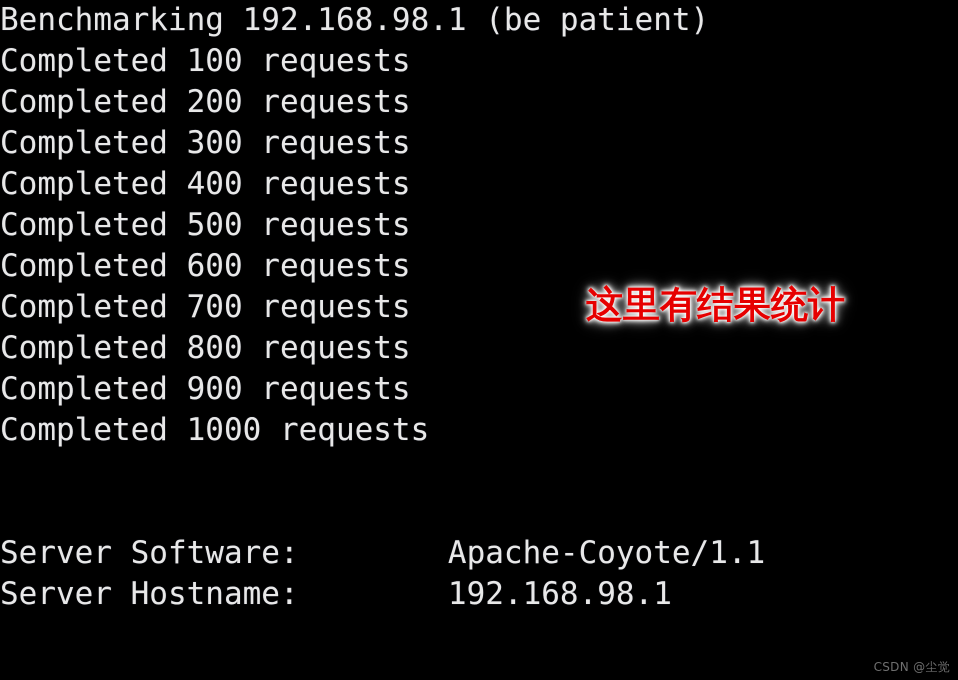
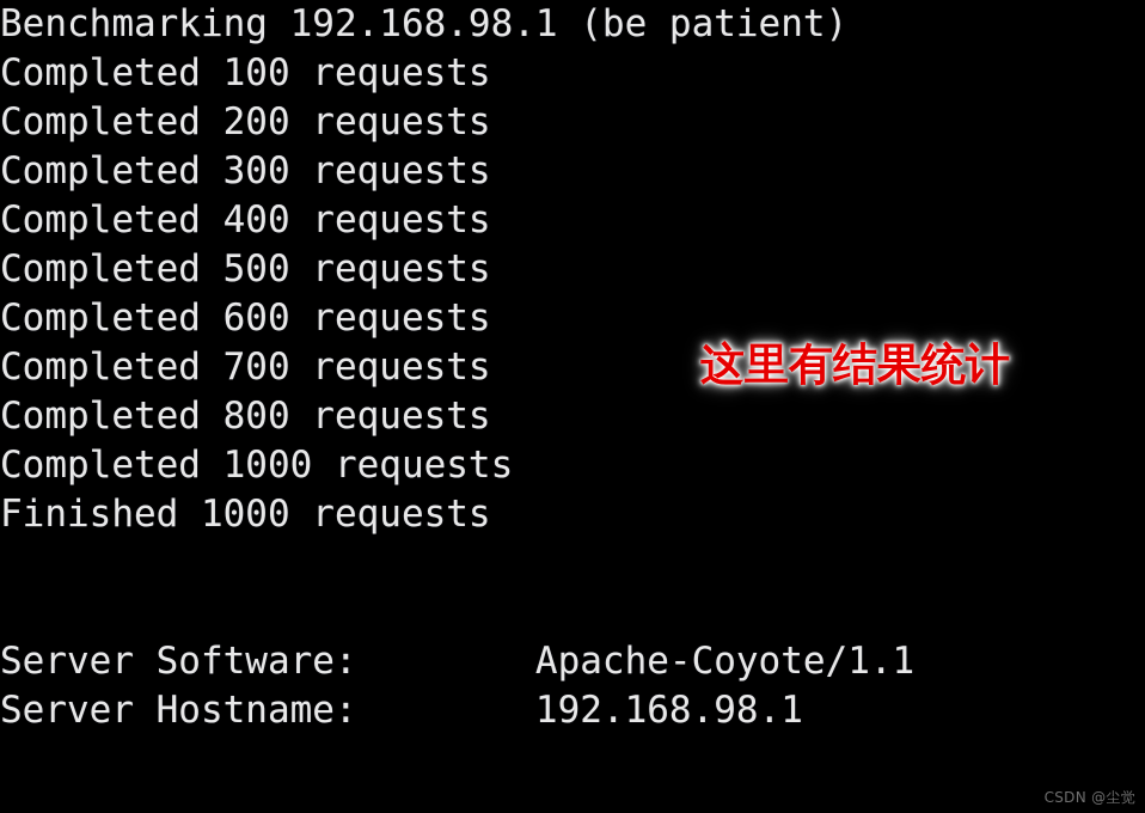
  Benchmarking 192.168.98.1 (be patient)
  Completed 100 requests
  Completed 200 requests
  Completed 300 requests
  Completed 400 requests
  Completed 500 requests
  Completed 600 requests
  Completed 700 requests
  Completed 800 requests
- Completed 900 requests
  Completed 1000 requests
+ Finished 1000 requests
  Server Software: Apache-Coyote/1.1
  Server Hostname: 192.168.98.1
  这里有结果统计
  CSDN @尘觉
